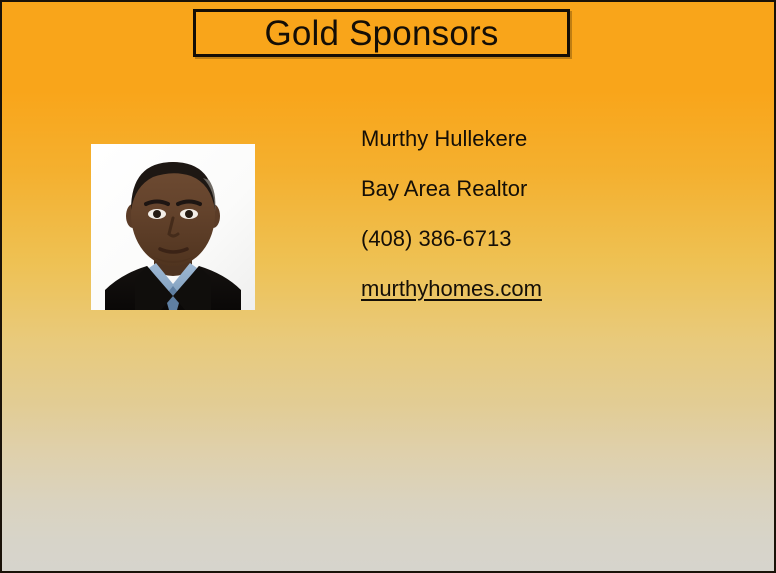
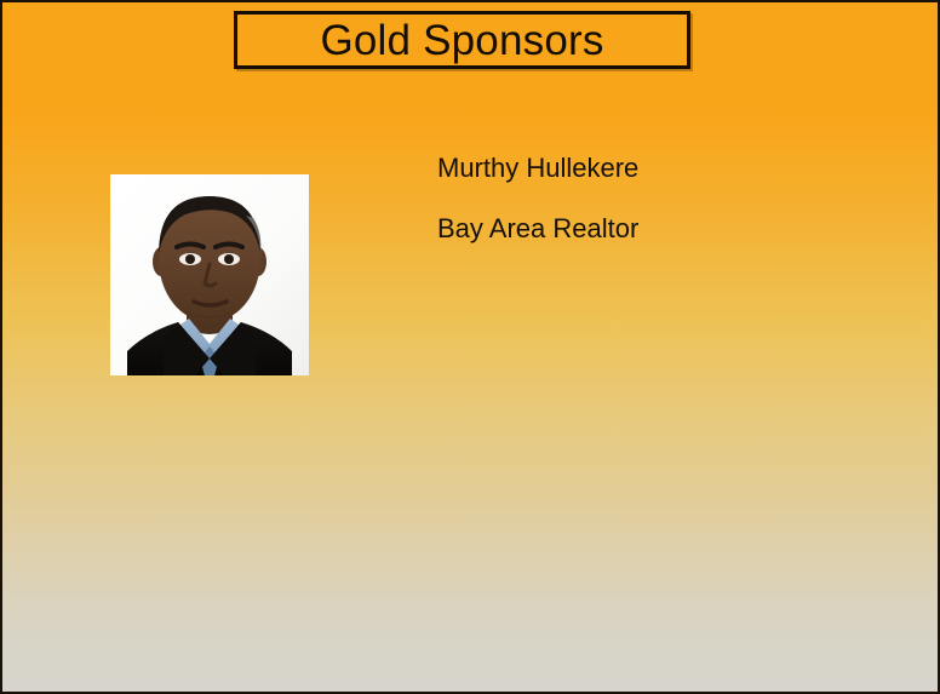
  Gold Sponsors
  Murthy Hullekere
  Bay Area Realtor
- (408) 386-6713
- murthyhomes.com
